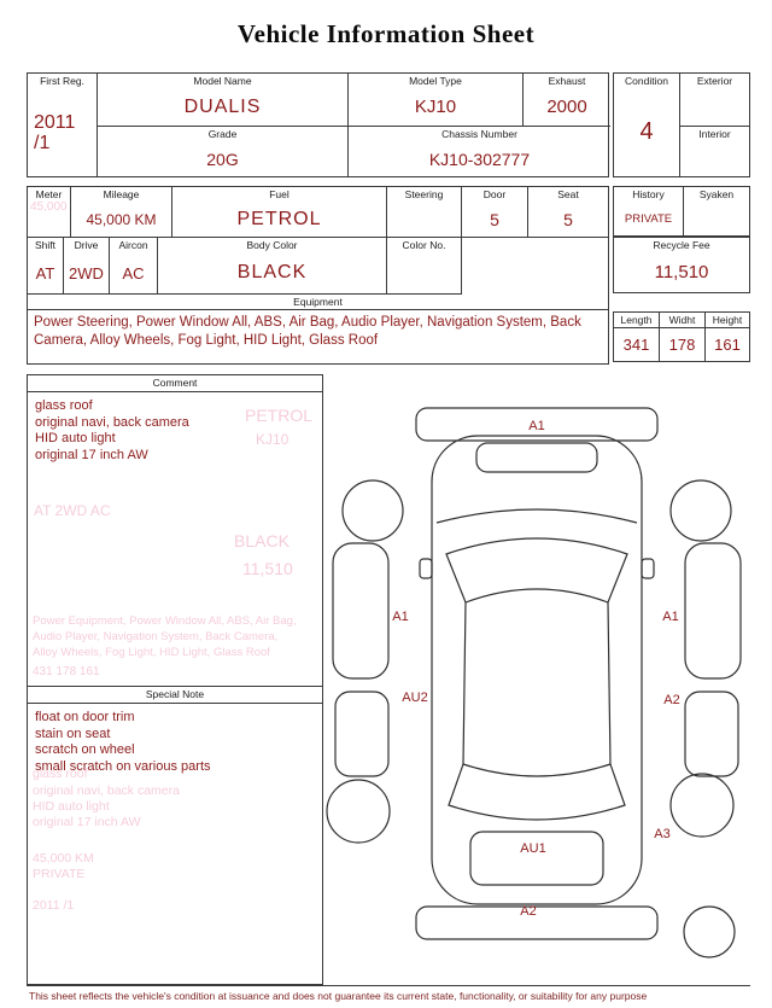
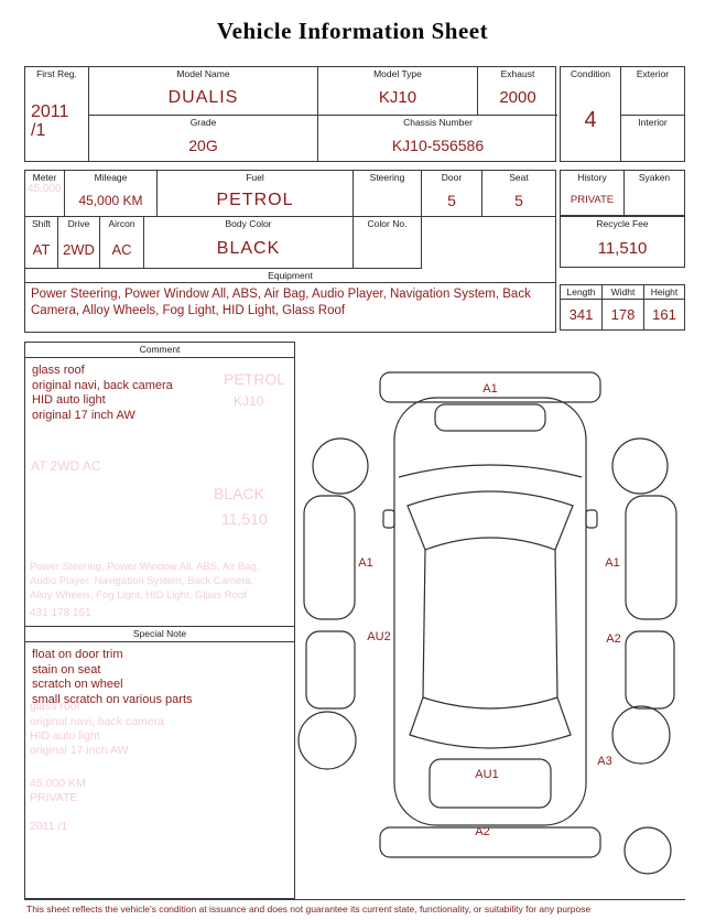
  Vehicle Information Sheet
  45,000
  PETROL
  KJ10
  AT 2WD AC
  BLACK
  11,510
- Power Equipment, Power Window All, ABS, Air Bag,
+ Power Steering, Power Window All, ABS, Air Bag,
  Audio Player, Navigation System, Back Camera,
  Alloy Wheels, Fog Light, HID Light, Glass Roof
  431 178 161
  glass roof
  original navi, back camera
  HID auto light
  original 17 inch AW
  45,000 KM
  PRIVATE
  2011 /1
  First Reg.
  2011
  /1
  Model Name
  DUALIS
  Model Type
  KJ10
  Exhaust
  2000
  Grade
  20G
  Chassis Number
- KJ10-302777
+ KJ10-556586
  Condition
  4
  Exterior
  Interior
  Meter
  Mileage
  45,000 KM
  Fuel
  PETROL
  Steering
  Door
  5
  Seat
  5
  Shift
  AT
  Drive
  2WD
  Aircon
  AC
  Body Color
  BLACK
  Color No.
  Equipment
  Power Steering, Power Window All, ABS, Air Bag, Audio Player, Navigation System, Back Camera, Alloy Wheels, Fog Light, HID Light, Glass Roof
  History
  PRIVATE
  Syaken
  Recycle Fee
  11,510
  Length
  Widht
  Height
  341
  178
  161
  Comment
  glass roof
  original navi, back camera
  HID auto light
  original 17 inch AW
  Special Note
  float on door trim
  stain on seat
  scratch on wheel
  small scratch on various parts
  A1
  A1
  A1
  AU2
  A2
  A3
  AU1
  A2
  This sheet reflects the vehicle's condition at issuance and does not guarantee its current state, functionality, or suitability for any purpose
